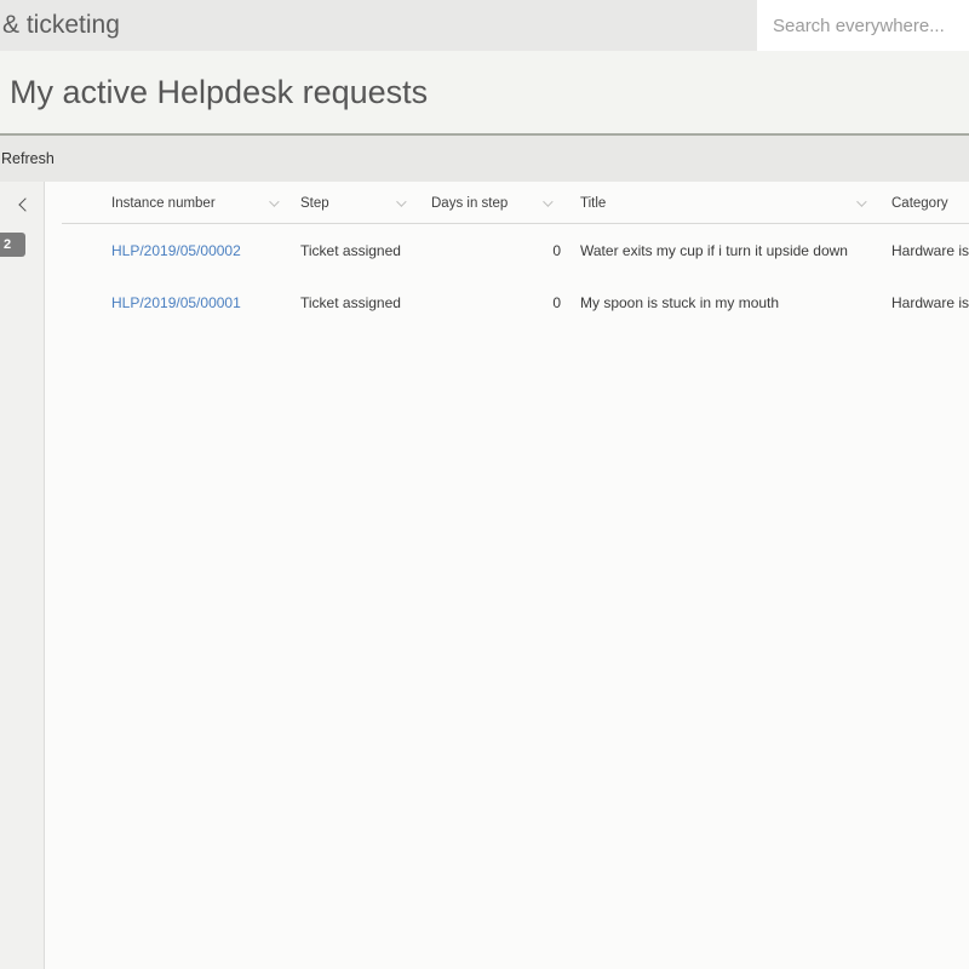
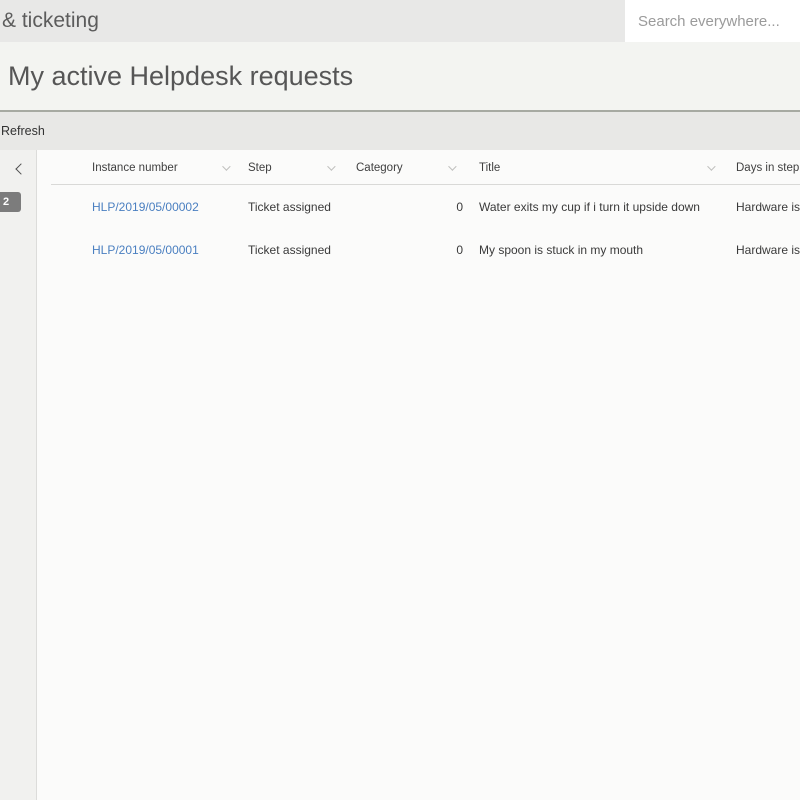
  & ticketing
  Search everywhere...
  My active Helpdesk requests
  Refresh
  2
  Instance number
  Step
- Days in step
+ Category
  Title
- Category
+ Days in step
  HLP/2019/05/00002
  Ticket assigned
  0
  Water exits my cup if i turn it upside down
  Hardware is
  HLP/2019/05/00001
  Ticket assigned
  0
  My spoon is stuck in my mouth
  Hardware is
